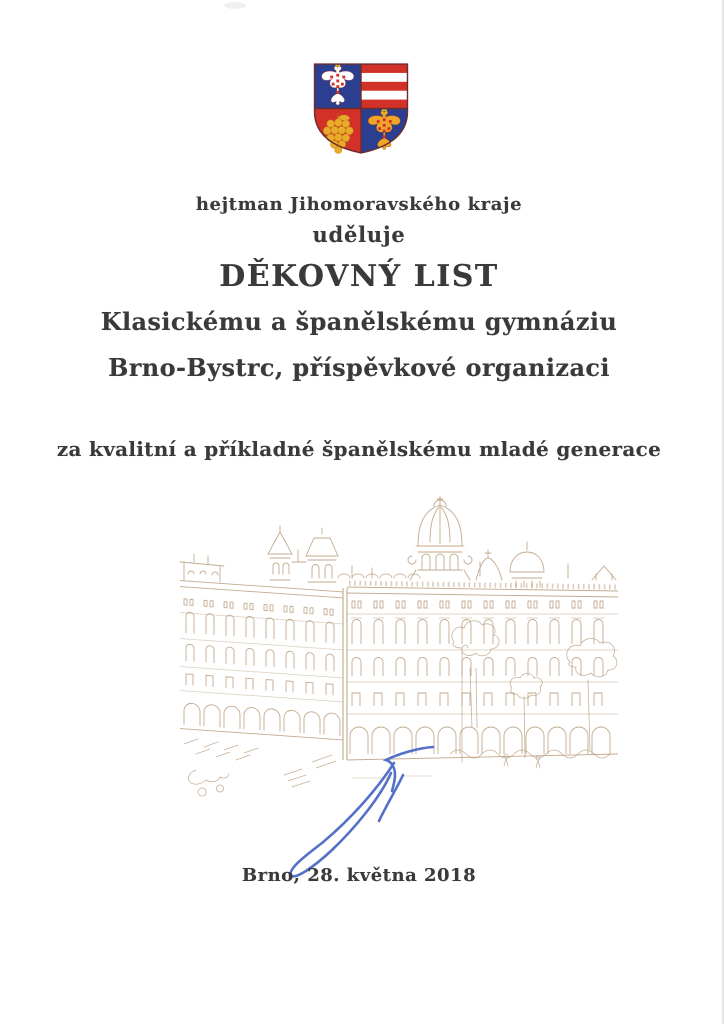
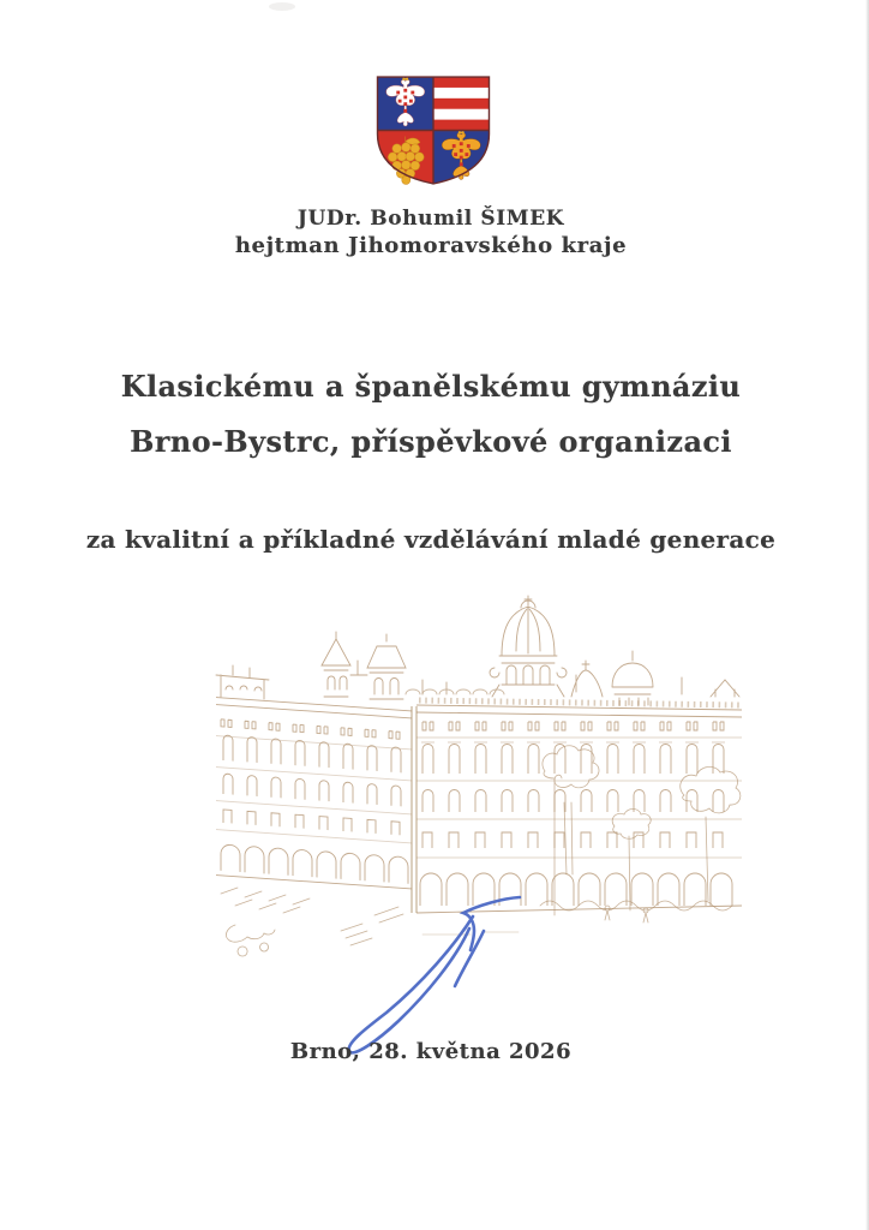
+ JUDr. Bohumil ŠIMEK
  hejtman Jihomoravského kraje
- uděluje
- DĚKOVNÝ LIST
  Klasickému a španělskému gymnáziu
  Brno-Bystrc, příspěvkové organizaci
- za kvalitní a příkladné španělskému mladé generace
+ za kvalitní a příkladné vzdělávání mladé generace
- Brno, 28. května 2018
+ Brno, 28. května 2026
